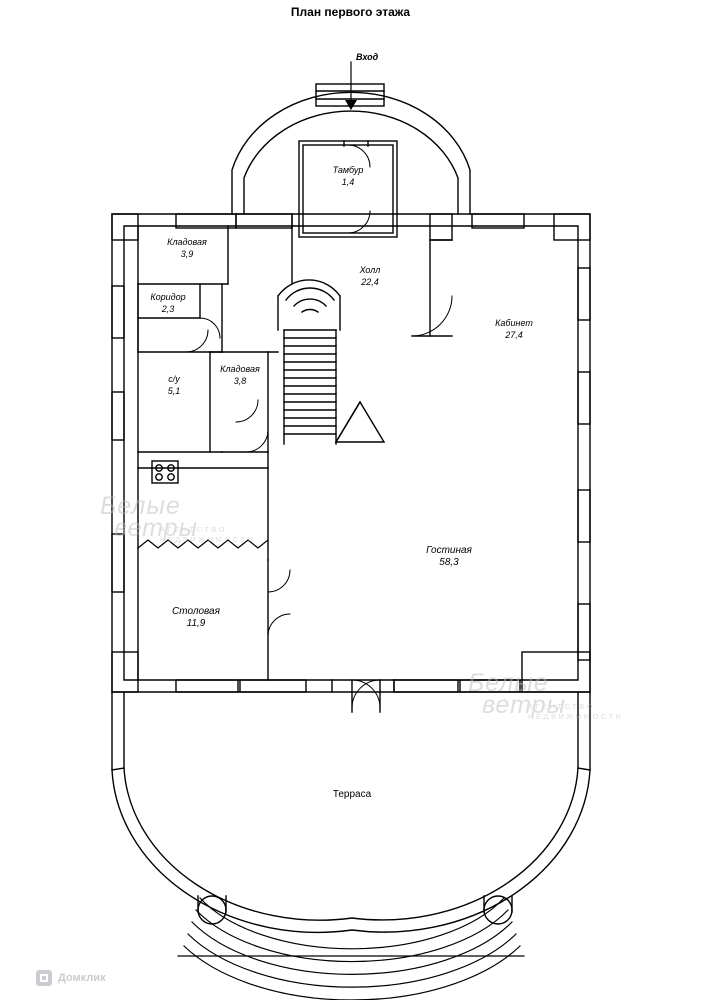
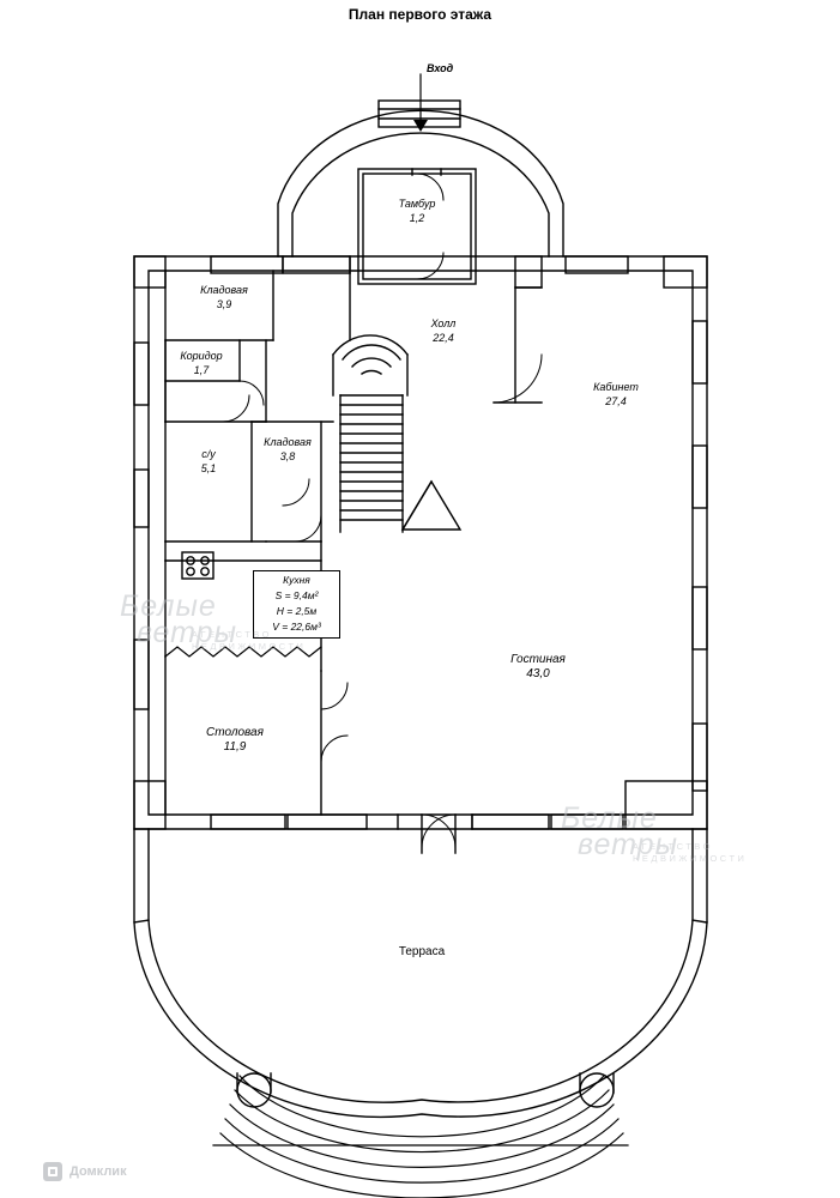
  План первого этажа
  Вход
  Тамбур
- 1,4
+ 1,2
  Кладовая
  3,9
  Коридор
- 2,3
+ 1,7
  с/у
  5,1
  Кладовая
  3,8
  Холл
  22,4
  Кабинет
  27,4
  Гостиная
- 58,3
+ 43,0
  Столовая
  11,9
  Терраса
+ Кухня
+ S = 9,4м²
+ H = 2,5м
+ V = 22,6м³
  Белые
  ветры
  АГЕНТСТВО
  НЕДВИЖИМОСТИ
  Белые
  ветры
  АГЕНТСТВО
  НЕДВИЖИМОСТИ
  Домклик
